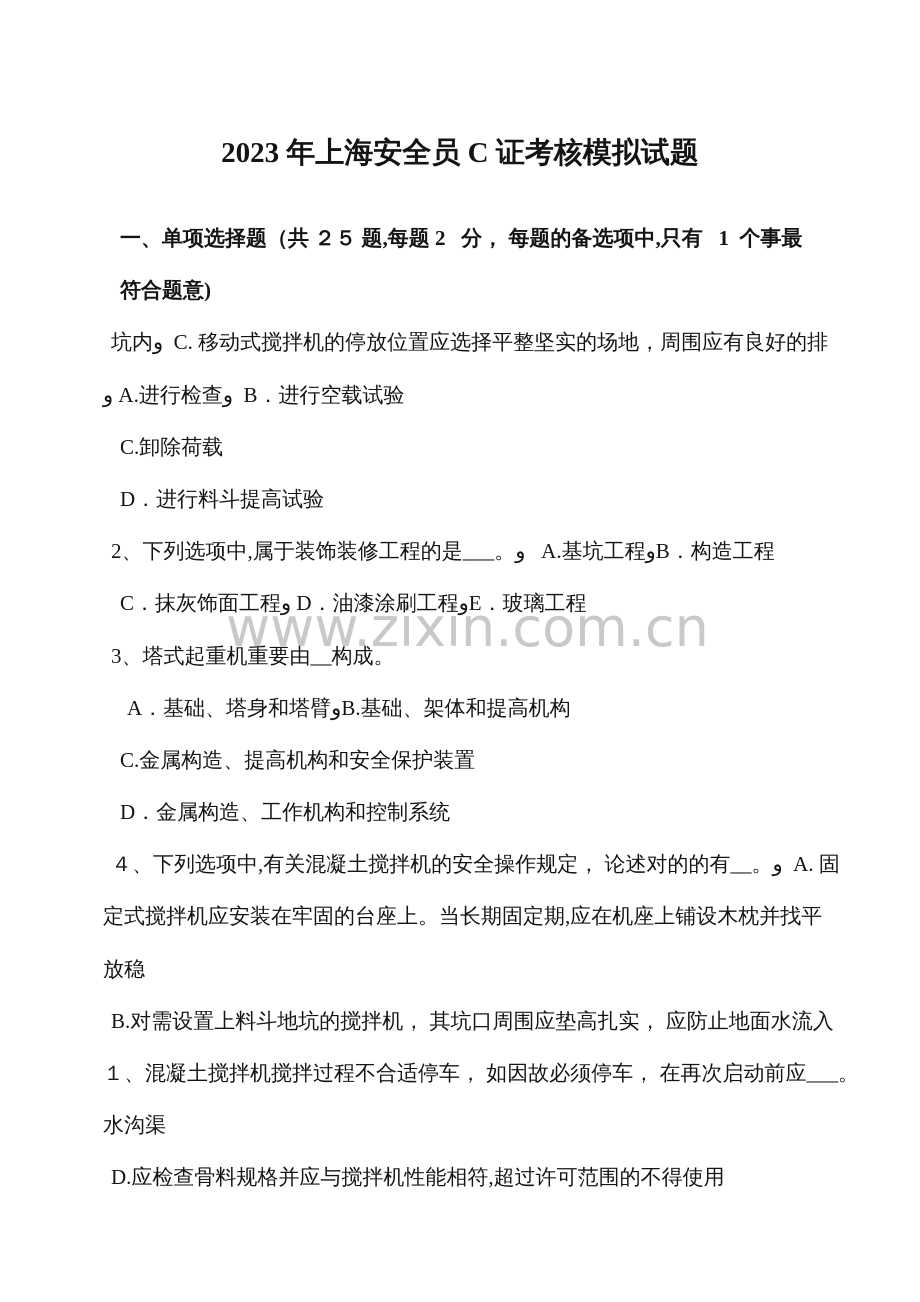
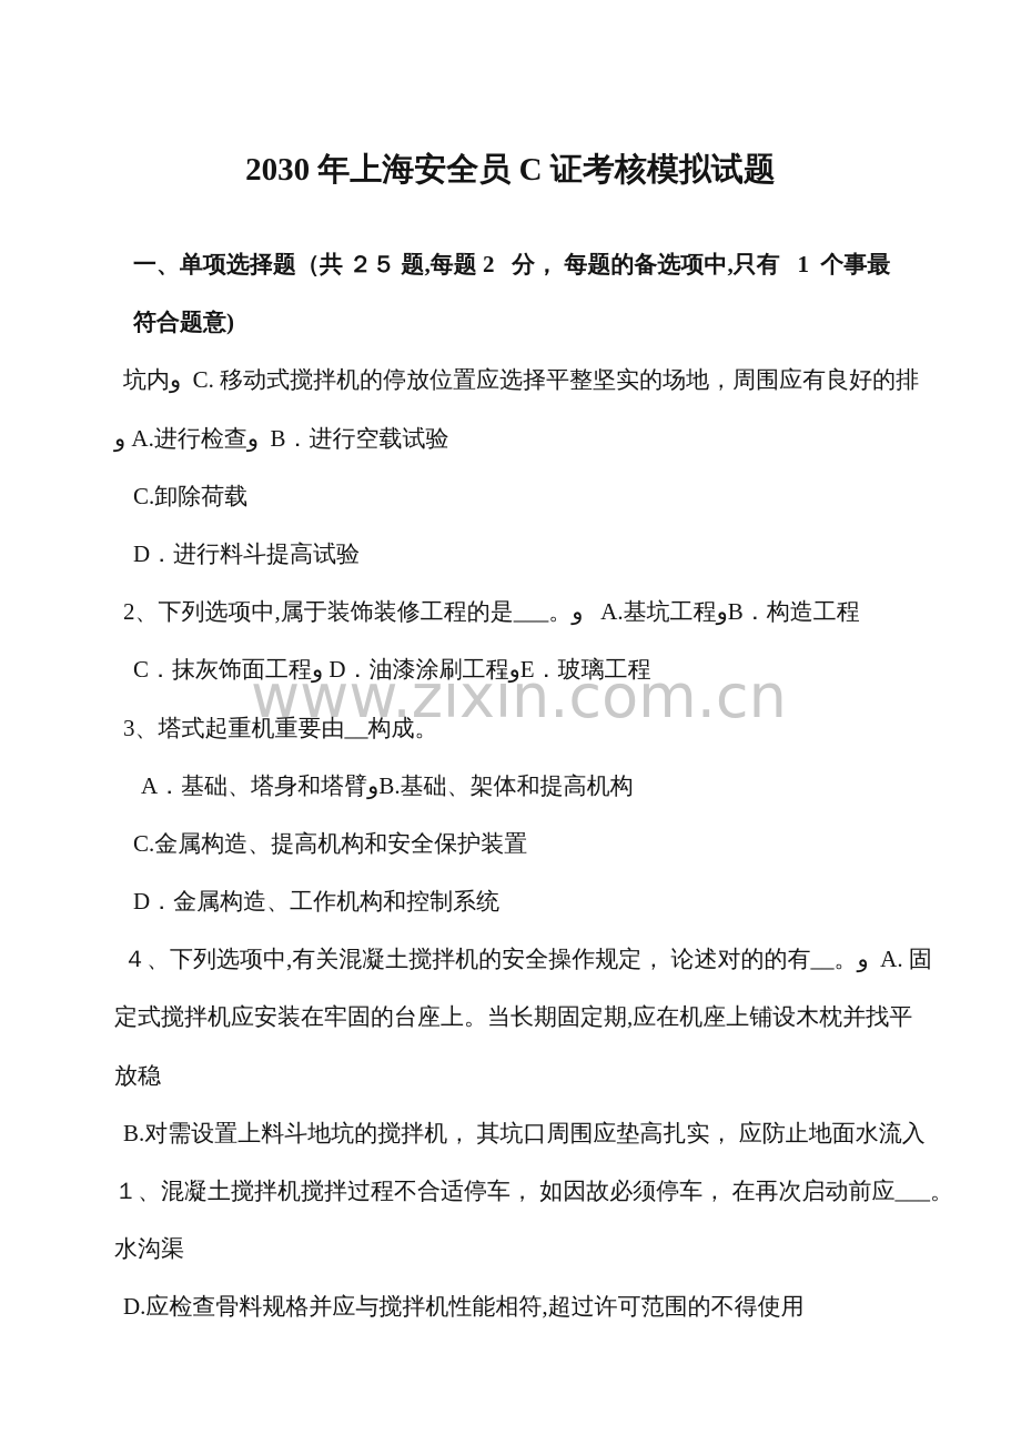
  www.zixin.com.cn
- 2023 年上海安全员 C 证考核模拟试题
+ 2030 年上海安全员 C 证考核模拟试题
  一、单项选择题（共 ２５ 题,每题 2 分， 每题的备选项中,只有 1 个事最
  符合题意)
  坑内و C. 移动式搅拌机的停放位置应选择平整坚实的场地，周围应有良好的排
  و A.进行检查و B．进行空载试验
  C.卸除荷载
  D．进行料斗提高试验
  2、下列选项中,属于装饰装修工程的是___。و A.基坑工程وB．构造工程
  C．抹灰饰面工程و D．油漆涂刷工程وE．玻璃工程
  3、塔式起重机重要由__构成。
  A．基础、塔身和塔臂وB.基础、架体和提高机构
  C.金属构造、提高机构和安全保护装置
  D．金属构造、工作机构和控制系统
  ４、下列选项中,有关混凝土搅拌机的安全操作规定， 论述对的的有__。و A. 固
  定式搅拌机应安装在牢固的台座上。当长期固定期,应在机座上铺设木枕并找平
  放稳
  B.对需设置上料斗地坑的搅拌机， 其坑口周围应垫高扎实， 应防止地面水流入
  １、混凝土搅拌机搅拌过程不合适停车， 如因故必须停车， 在再次启动前应___。
  水沟渠
  D.应检查骨料规格并应与搅拌机性能相符,超过许可范围的不得使用
